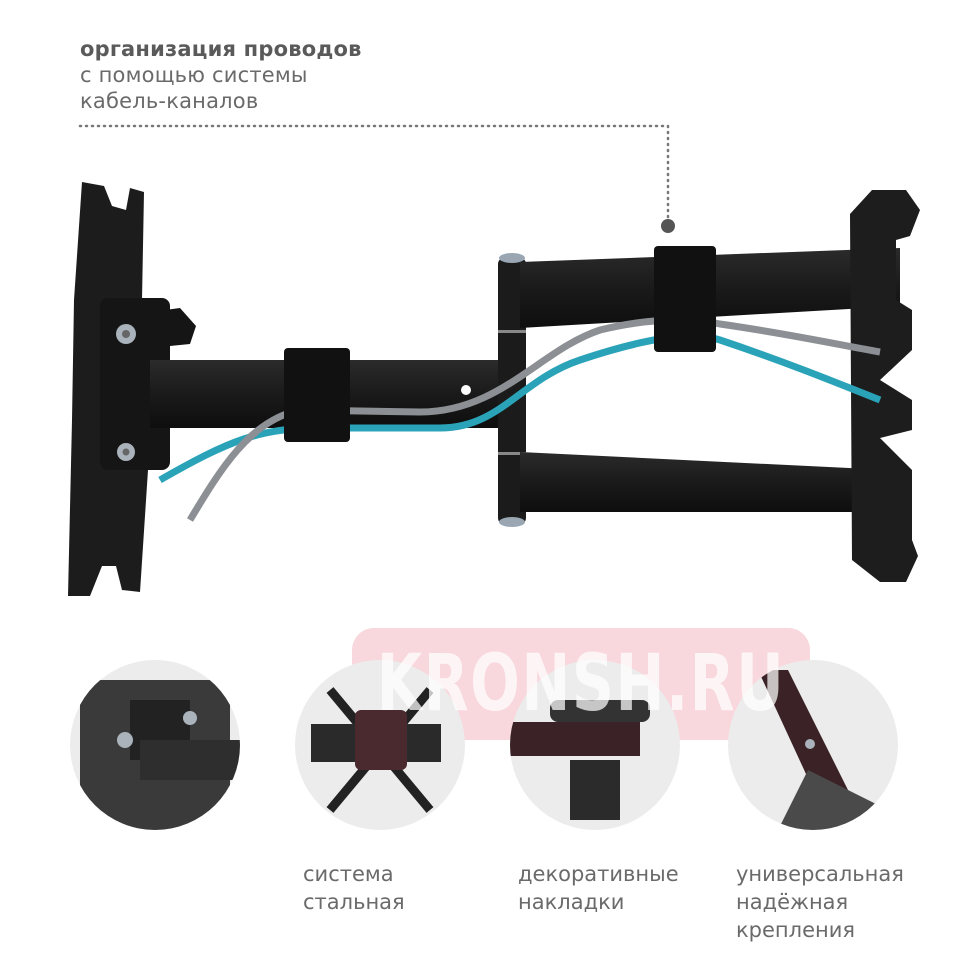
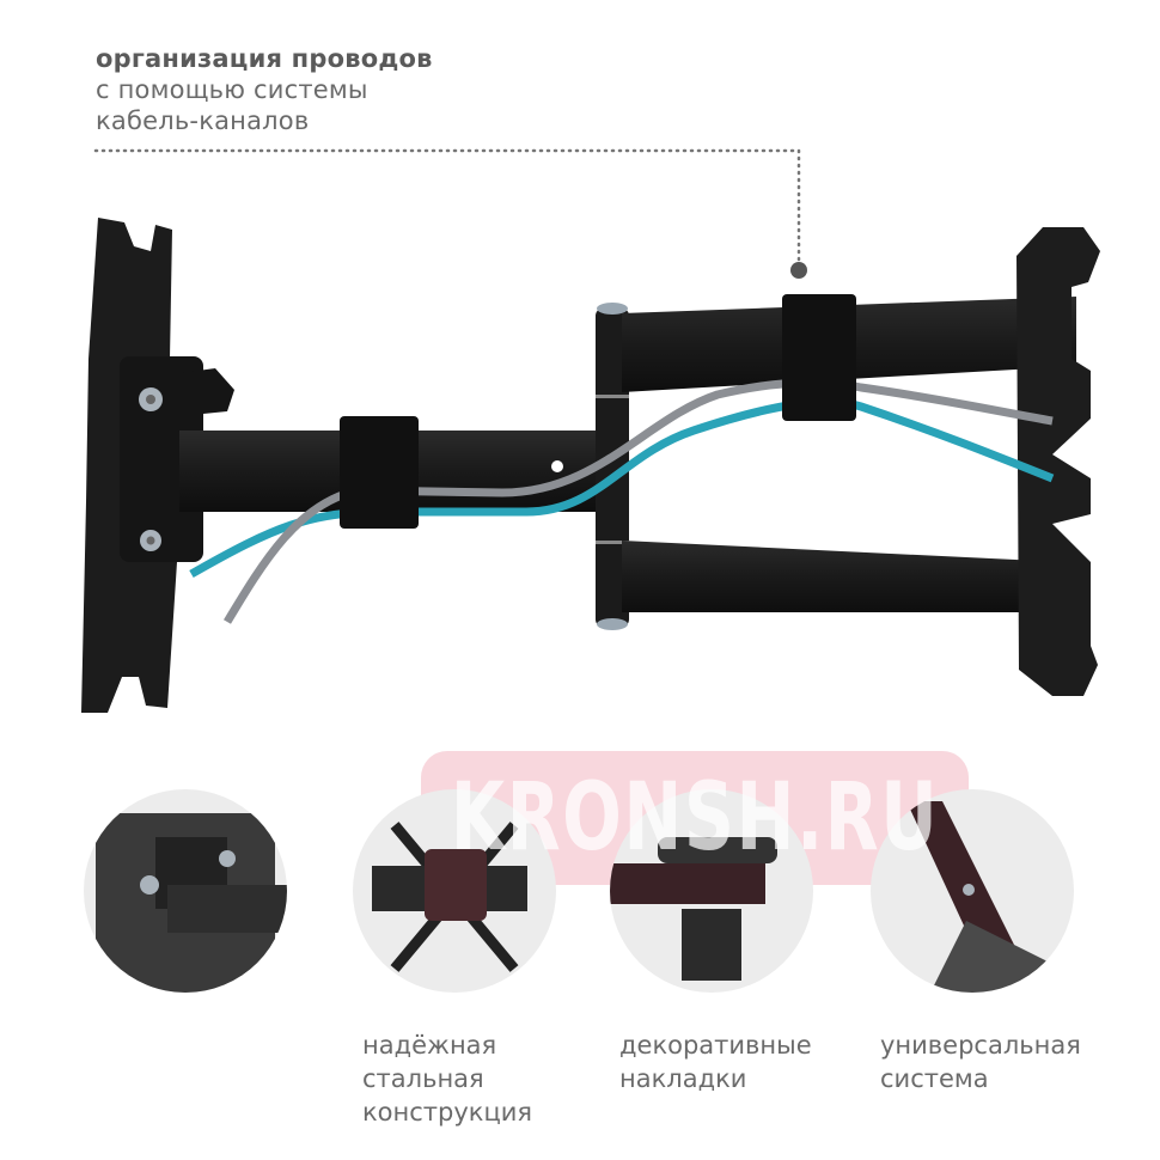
  организация проводов
  с помощью системы
  кабель-каналов
- система
+ надёжная
  стальная
+ конструкция
  декоративные
  накладки
  универсальная
- надёжная
+ система
- крепления
  KRONSH.RU
